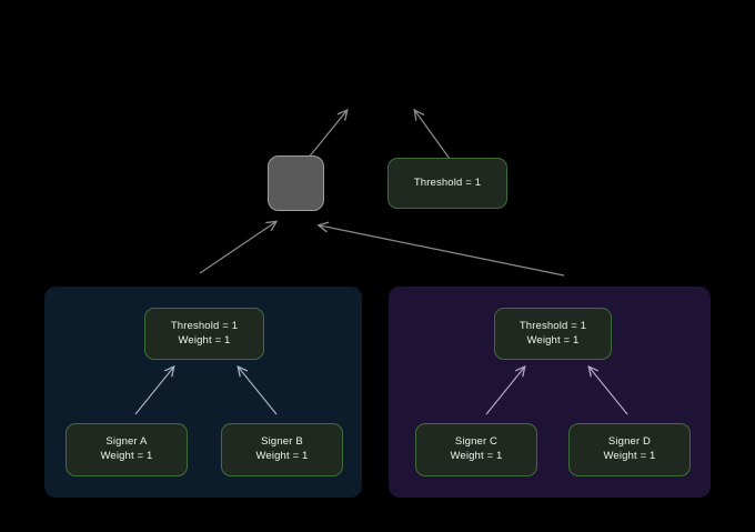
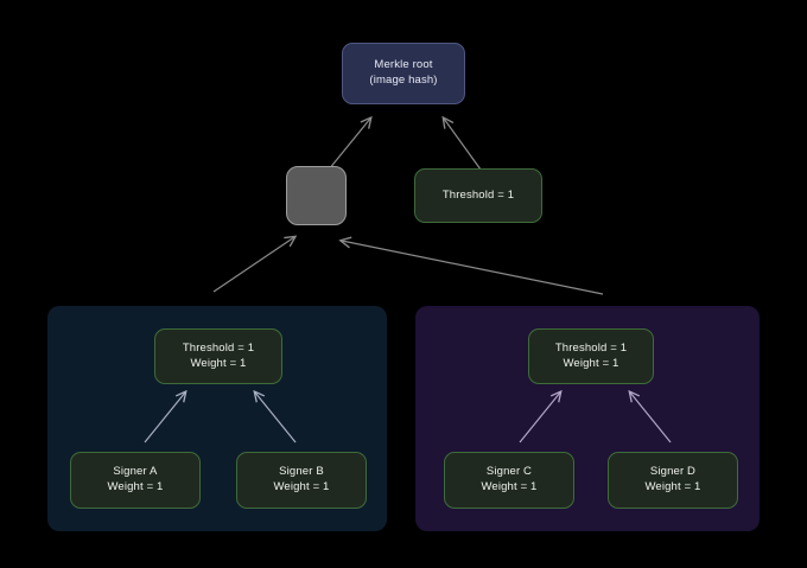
+ Merkle root
+ (image hash)
  Threshold = 1
  Threshold = 1
  Weight = 1
  Threshold = 1
  Weight = 1
  Signer A
  Weight = 1
  Signer B
  Weight = 1
  Signer C
  Weight = 1
  Signer D
  Weight = 1
